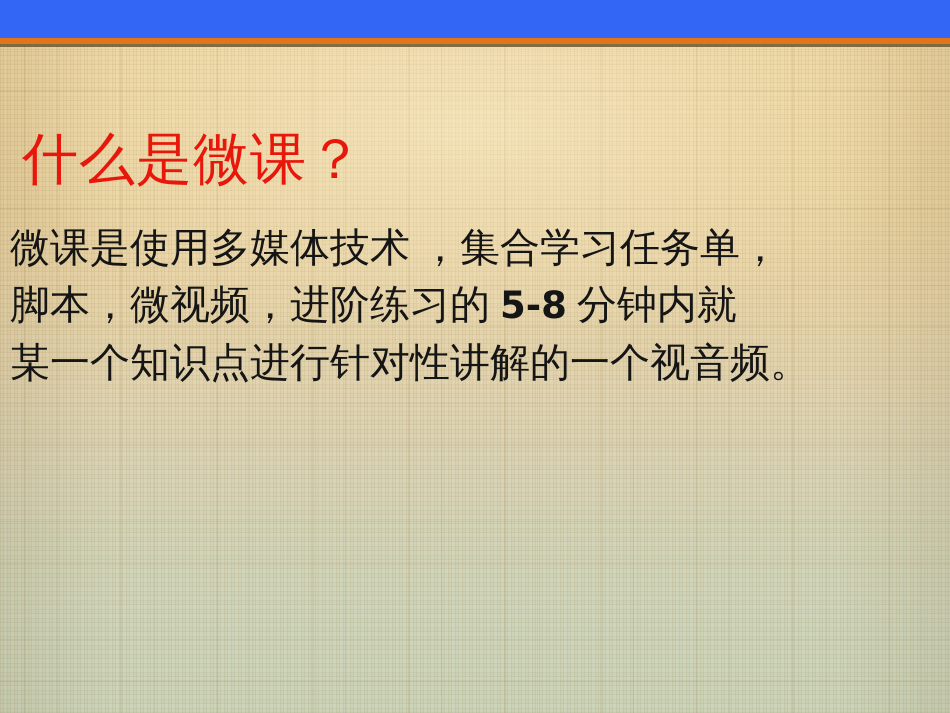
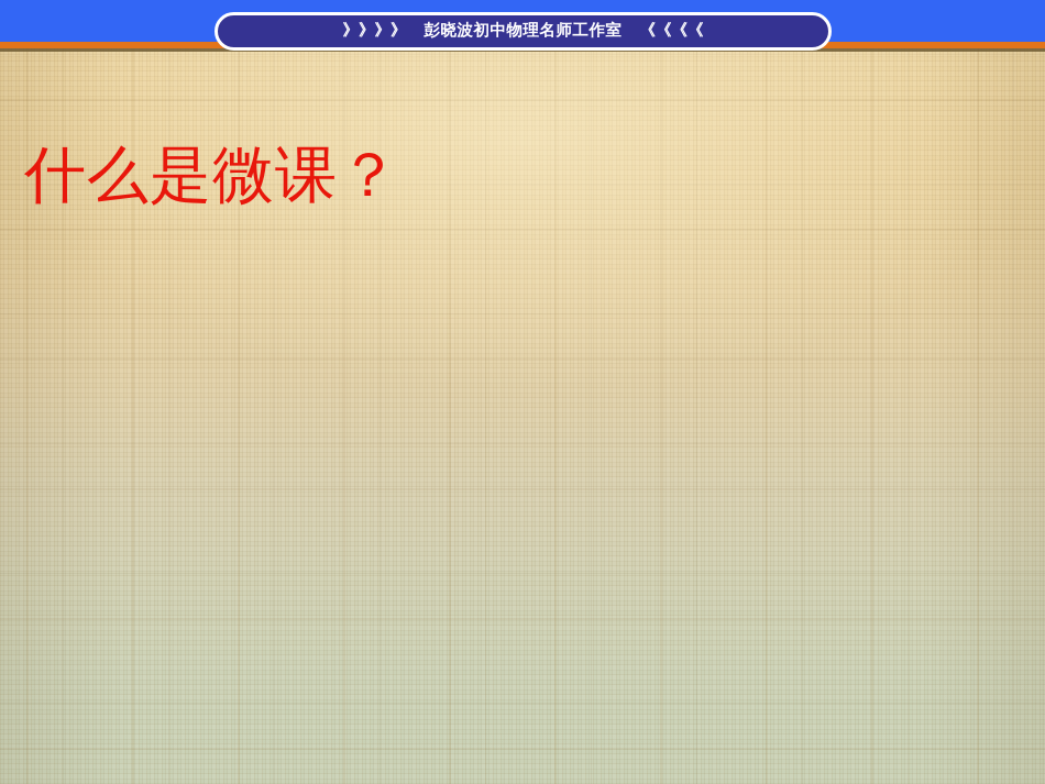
+ 》》》》
+ 彭晓波初中物理名师工作室
+ 《《《《
  什么是微课？
- 微课是使用多媒体技术 ，集合学习任务单，
- 脚本，微视频，进阶练习的 5-8 分钟内就
- 某一个知识点进行针对性讲解的一个视音频。
